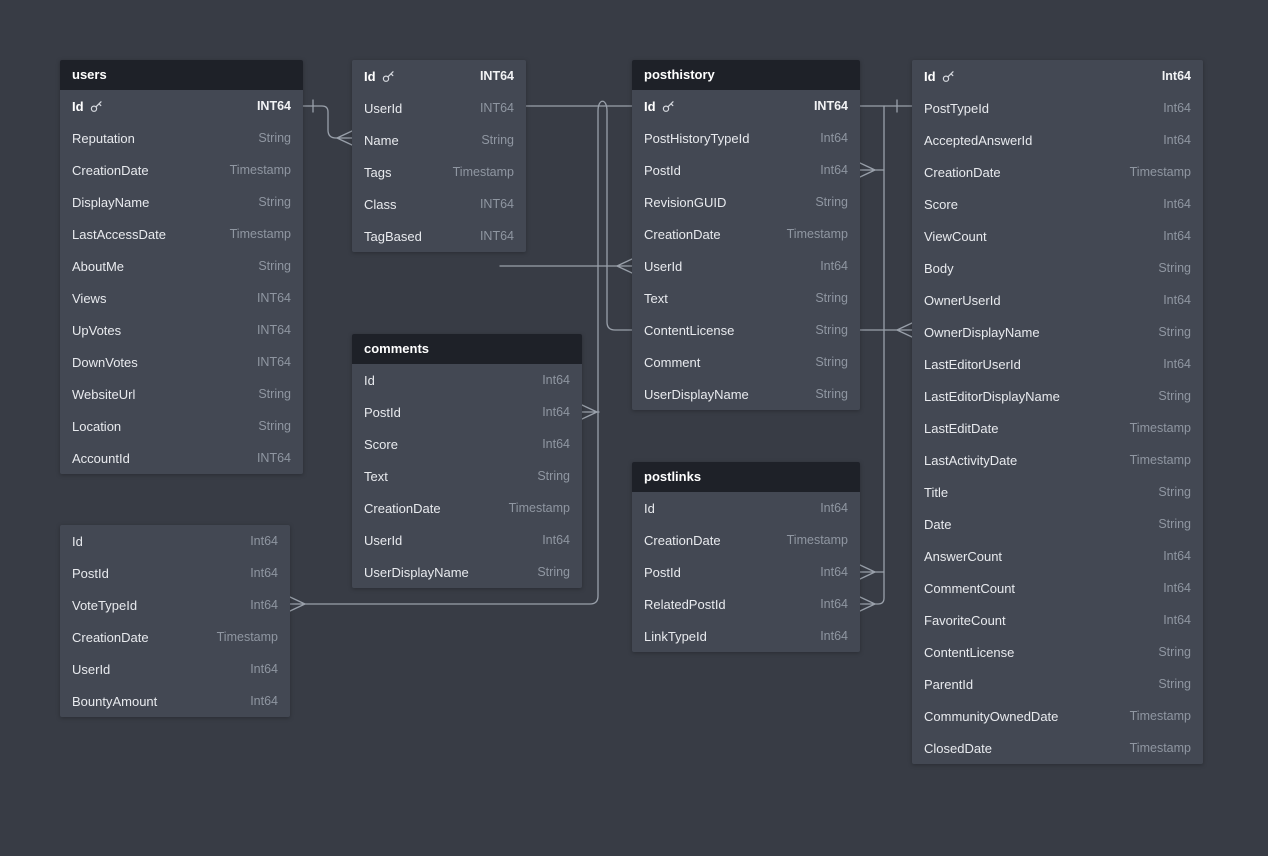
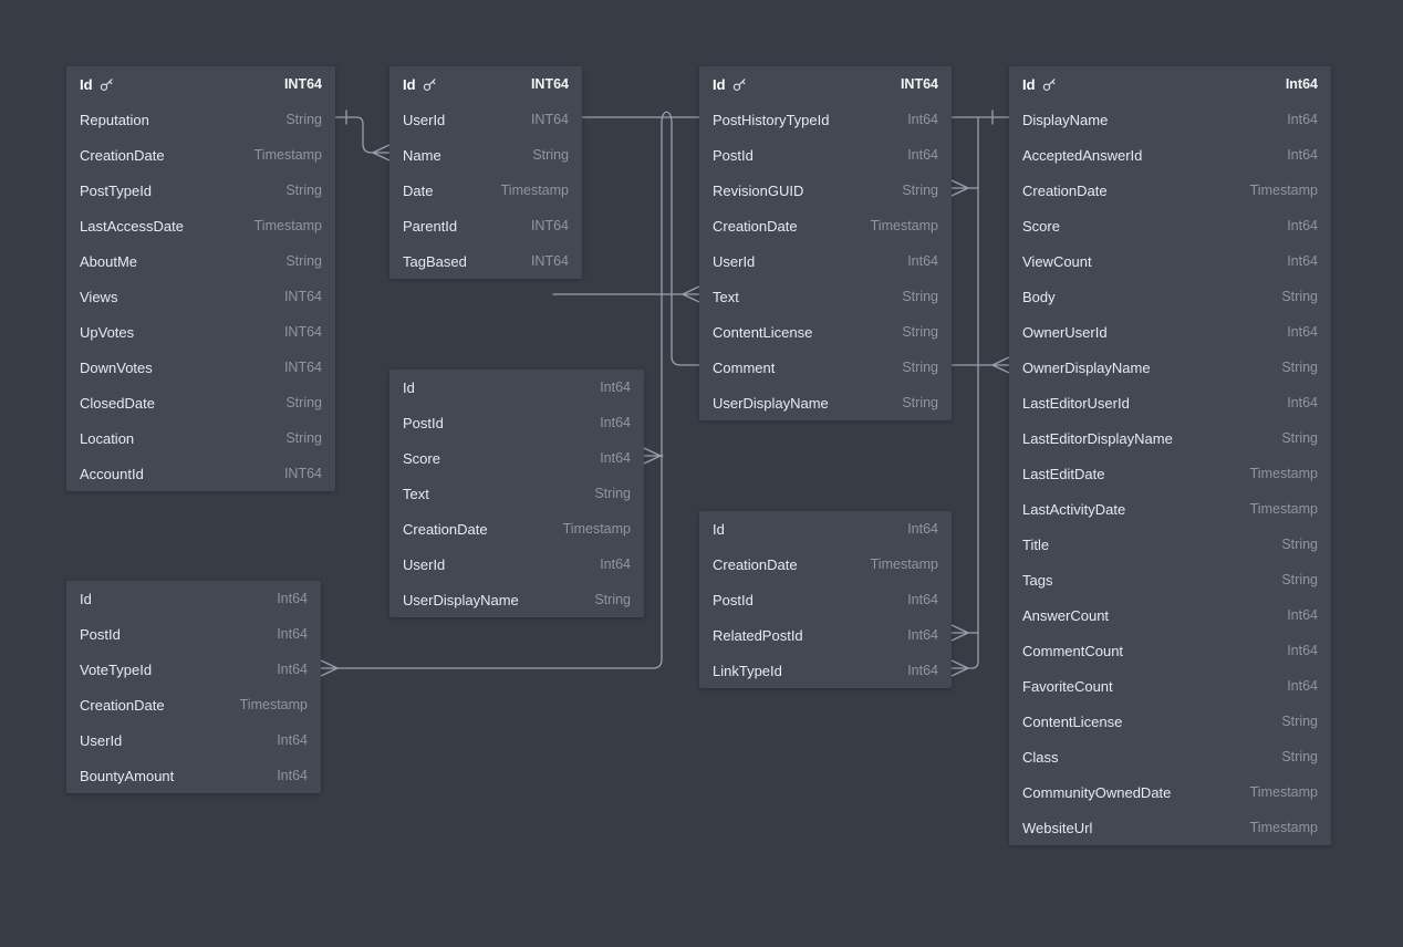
- users
  Id
  INT64
  Reputation
  String
  CreationDate
  Timestamp
- DisplayName
+ PostTypeId
  String
  LastAccessDate
  Timestamp
  AboutMe
  String
  Views
  INT64
  UpVotes
  INT64
  DownVotes
  INT64
- WebsiteUrl
+ ClosedDate
  String
  Location
  String
  AccountId
  INT64
  Id
  INT64
  UserId
  INT64
  Name
  String
- Tags
+ Date
  Timestamp
- Class
+ ParentId
  INT64
  TagBased
  INT64
- posthistory
  Id
  INT64
  PostHistoryTypeId
  Int64
  PostId
  Int64
  RevisionGUID
  String
  CreationDate
  Timestamp
  UserId
  Int64
  Text
  String
  ContentLicense
  String
  Comment
  String
  UserDisplayName
  String
  Id
  Int64
- PostTypeId
+ DisplayName
  Int64
  AcceptedAnswerId
  Int64
  CreationDate
  Timestamp
  Score
  Int64
  ViewCount
  Int64
  Body
  String
  OwnerUserId
  Int64
  OwnerDisplayName
  String
  LastEditorUserId
  Int64
  LastEditorDisplayName
  String
  LastEditDate
  Timestamp
  LastActivityDate
  Timestamp
  Title
  String
- Date
+ Tags
  String
  AnswerCount
  Int64
  CommentCount
  Int64
  FavoriteCount
  Int64
  ContentLicense
  String
- ParentId
+ Class
  String
  CommunityOwnedDate
  Timestamp
- ClosedDate
+ WebsiteUrl
  Timestamp
- comments
  Id
  Int64
  PostId
  Int64
  Score
  Int64
  Text
  String
  CreationDate
  Timestamp
  UserId
  Int64
  UserDisplayName
  String
- postlinks
  Id
  Int64
  CreationDate
  Timestamp
  PostId
  Int64
  RelatedPostId
  Int64
  LinkTypeId
  Int64
  Id
  Int64
  PostId
  Int64
  VoteTypeId
  Int64
  CreationDate
  Timestamp
  UserId
  Int64
  BountyAmount
  Int64
